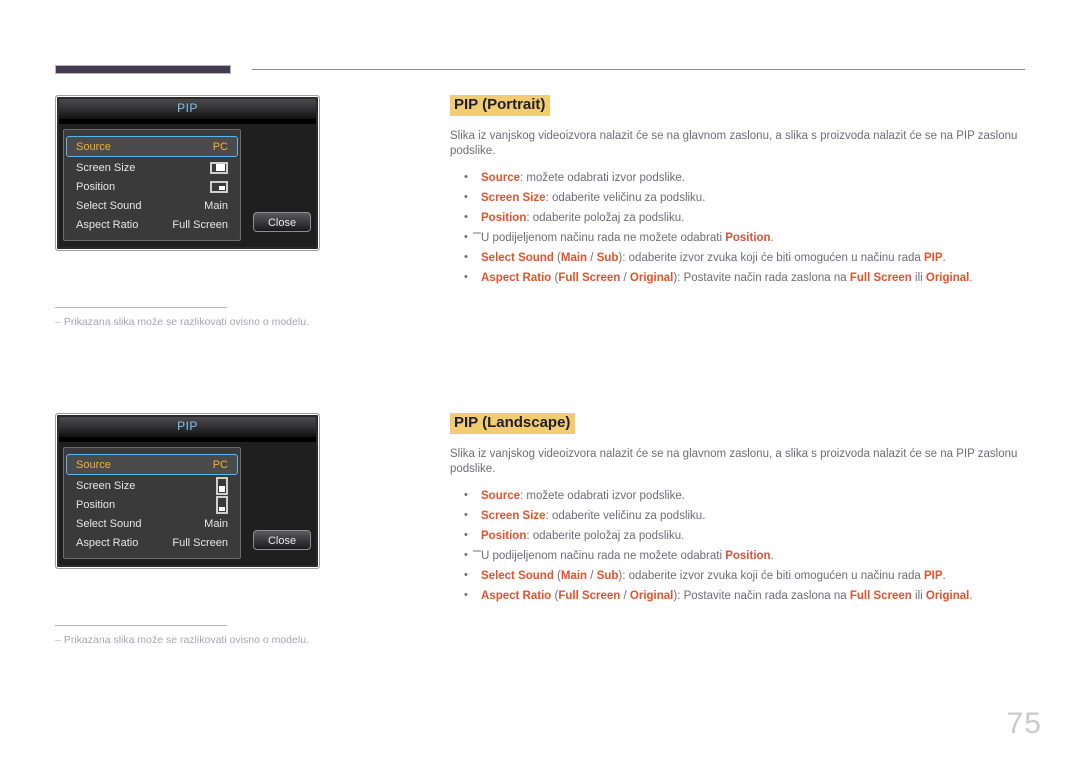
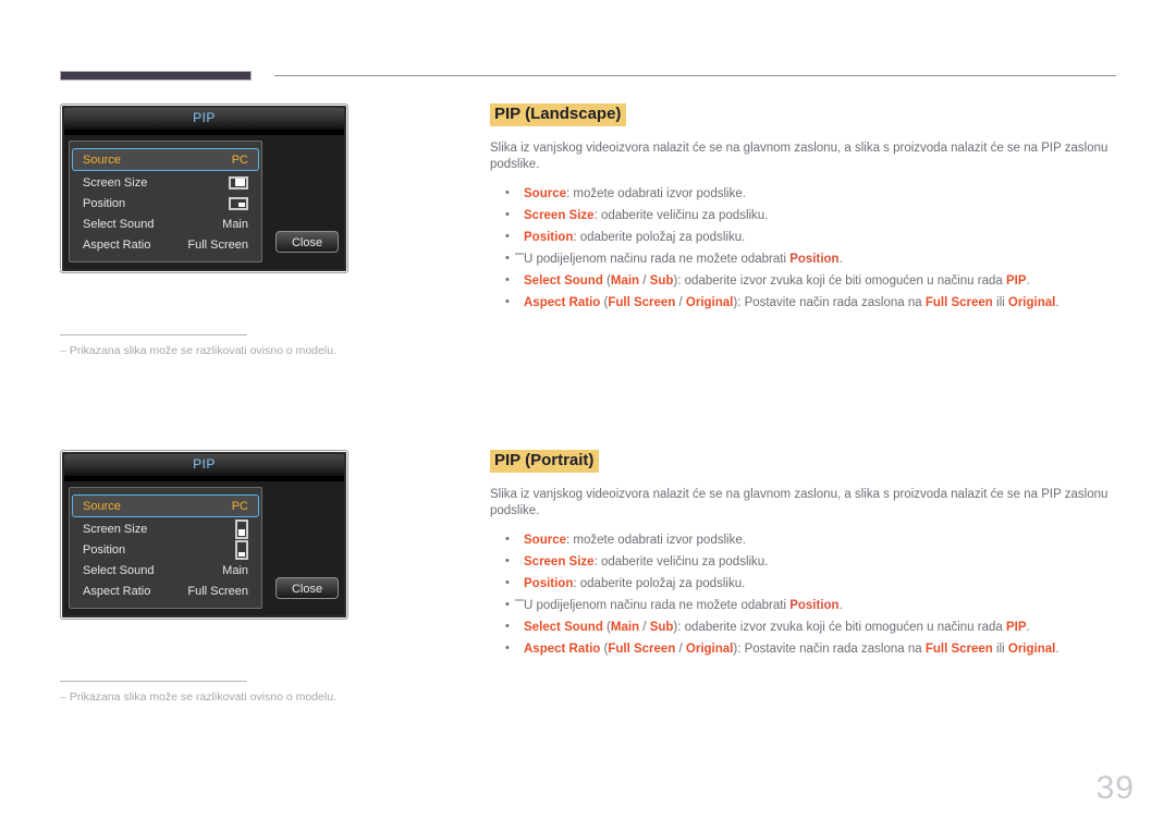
  PIP
  Source
  PC
  Screen Size
  Position
  Select Sound
  Main
  Aspect Ratio
  Full Screen
  Close
  – Prikazana slika može se razlikovati ovisno o modelu.
- PIP (Portrait)
+ PIP (Landscape)
  Slika iz vanjskog videoizvora nalazit će se na glavnom zaslonu, a slika s proizvoda nalazit će se na PIP zaslonu podslike.
  Source: možete odabrati izvor podslike.
  Screen Size: odaberite veličinu za podsliku.
  Position: odaberite položaj za podsliku.
  U podijeljenom načinu rada ne možete odabrati Position.
  Select Sound (Main / Sub): odaberite izvor zvuka koji će biti omogućen u načinu rada PIP.
  Aspect Ratio (Full Screen / Original): Postavite način rada zaslona na Full Screen ili Original.
  PIP
  Source
  PC
  Screen Size
  Position
  Select Sound
  Main
  Aspect Ratio
  Full Screen
  Close
  – Prikazana slika može se razlikovati ovisno o modelu.
- PIP (Landscape)
+ PIP (Portrait)
  Slika iz vanjskog videoizvora nalazit će se na glavnom zaslonu, a slika s proizvoda nalazit će se na PIP zaslonu podslike.
  Source: možete odabrati izvor podslike.
  Screen Size: odaberite veličinu za podsliku.
  Position: odaberite položaj za podsliku.
  U podijeljenom načinu rada ne možete odabrati Position.
  Select Sound (Main / Sub): odaberite izvor zvuka koji će biti omogućen u načinu rada PIP.
  Aspect Ratio (Full Screen / Original): Postavite način rada zaslona na Full Screen ili Original.
- 75
+ 39
